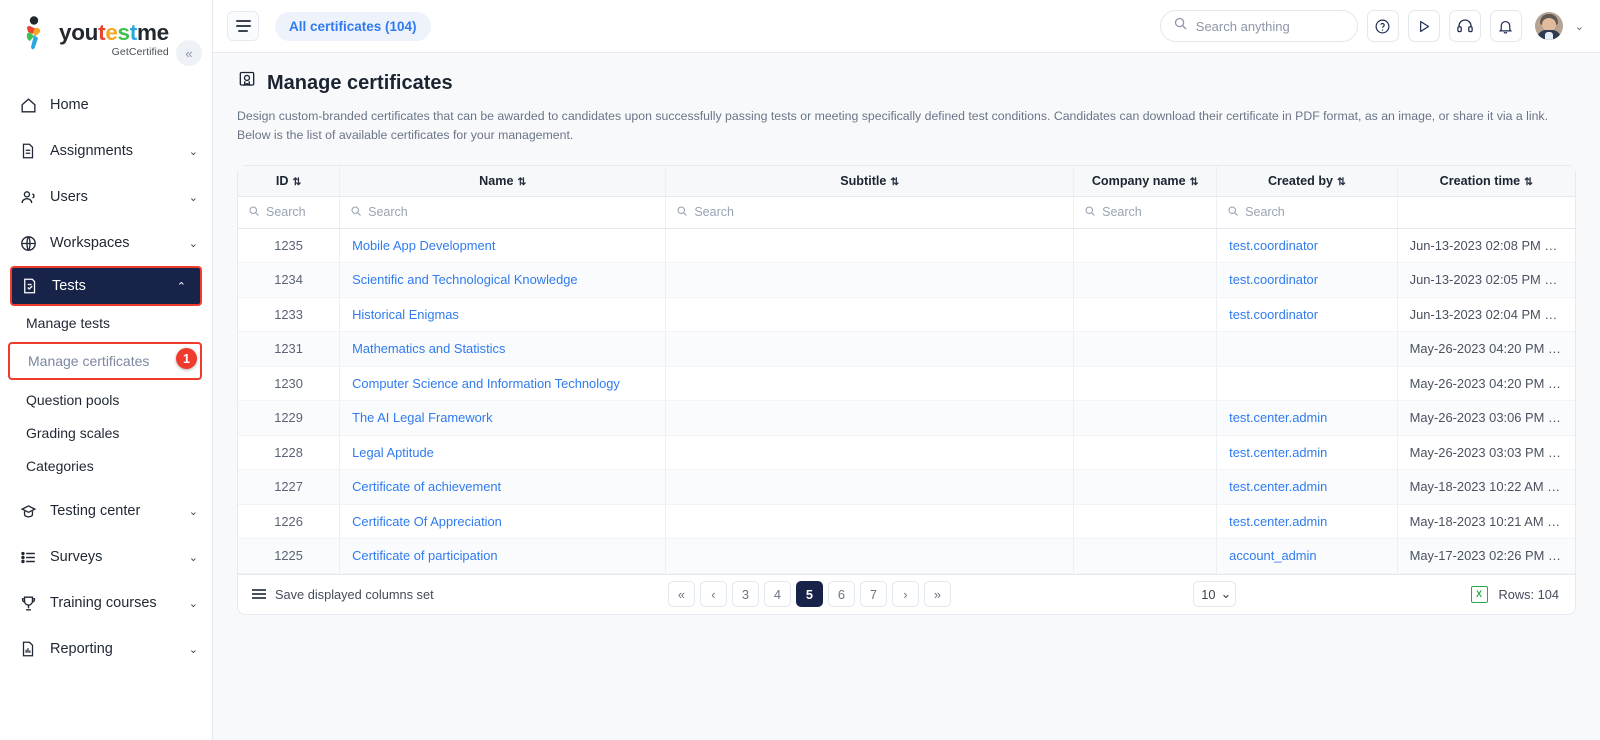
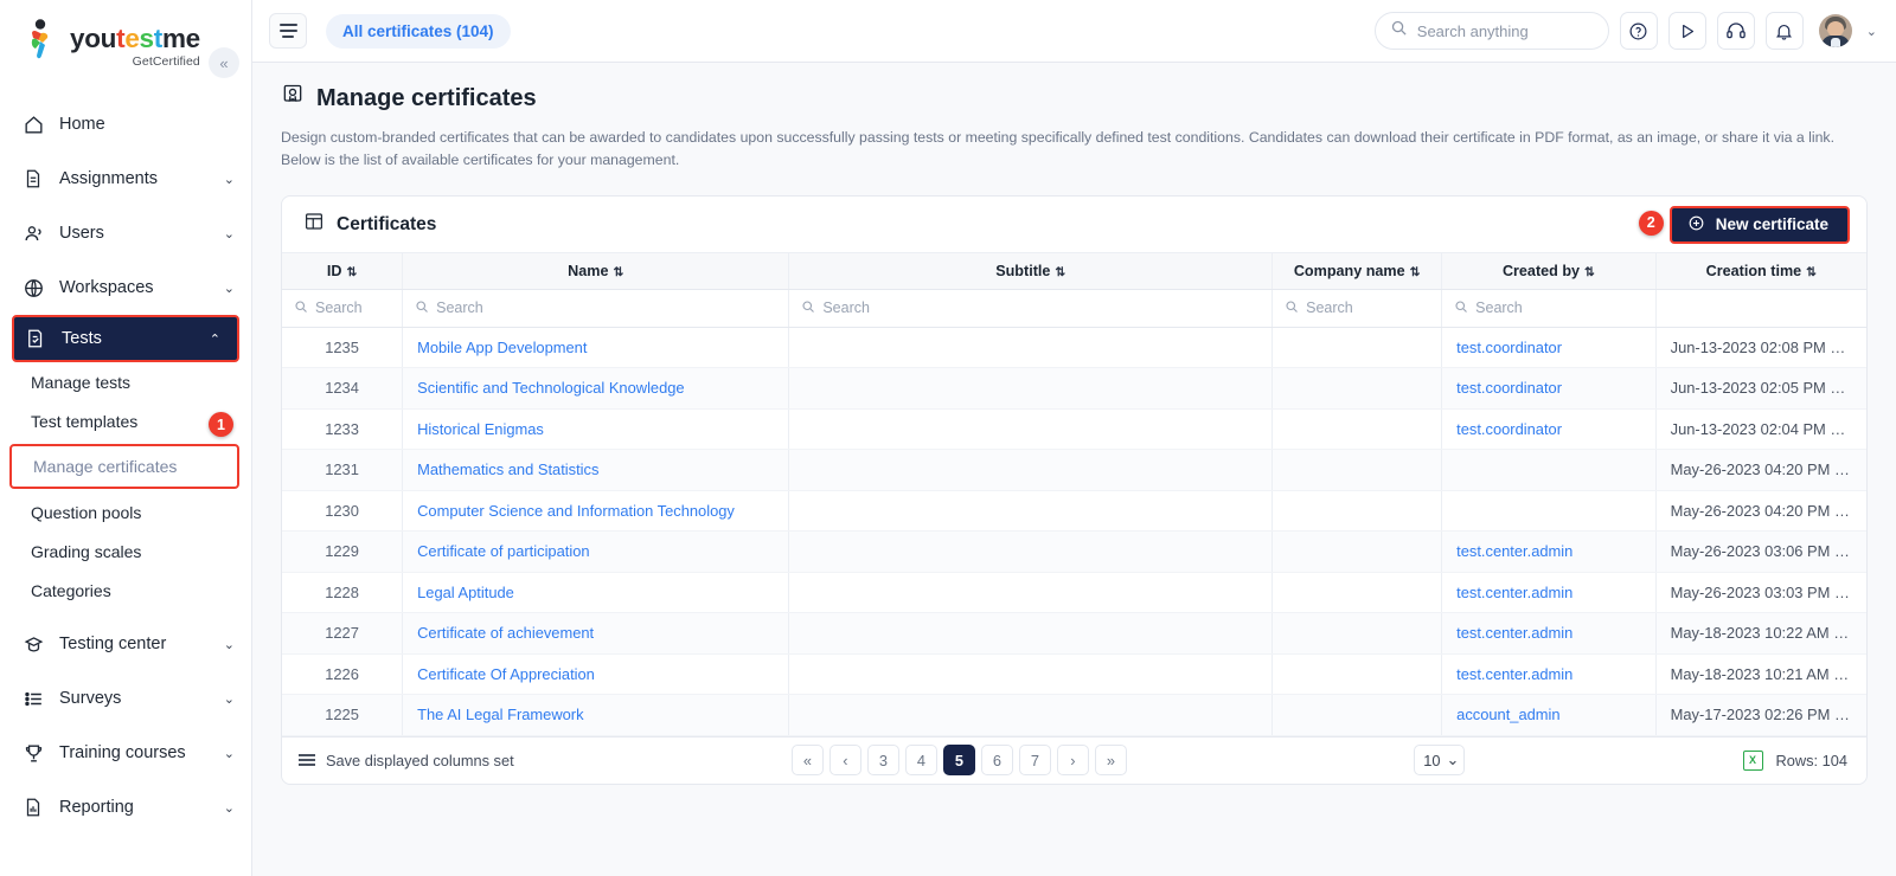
  youtestme
  GetCertified
  «
  Home
  Assignments
  ⌄
  Users
  ⌄
  Workspaces
  ⌄
  Tests
  ⌃
  Manage tests
+ Test templates
  Manage certificates
  Question pools
  Grading scales
  Categories
  Testing center
  ⌄
  Surveys
  ⌄
  Training courses
  ⌄
  Reporting
  ⌄
  1
  All certificates (104)
  Search anything
  ⌄
  Manage certificates
  Design custom-branded certificates that can be awarded to candidates upon successfully passing tests or meeting specifically defined test conditions. Candidates can download their certificate in PDF format, as an image, or share it via a link. Below is the list of available certificates for your management.
+ Certificates
+ 2
+ New certificate
  ID ⇅	Name ⇅	Subtitle ⇅	Company name ⇅	Created by ⇅	Creation time ⇅
  Search	Search	Search	Search	Search
  1235	Mobile App Development			test.coordinator	Jun-13-2023 02:08 PM CEST
  1234	Scientific and Technological Knowledge			test.coordinator	Jun-13-2023 02:05 PM CEST
  1233	Historical Enigmas			test.coordinator	Jun-13-2023 02:04 PM CEST
  1231	Mathematics and Statistics				May-26-2023 04:20 PM CES
  1230	Computer Science and Information Technology				May-26-2023 04:20 PM CES
- 1229	The AI Legal Framework			test.center.admin	May-26-2023 03:06 PM CES
+ 1229	Certificate of participation			test.center.admin	May-26-2023 03:06 PM CES
  1228	Legal Aptitude			test.center.admin	May-26-2023 03:03 PM CES
  1227	Certificate of achievement			test.center.admin	May-18-2023 10:22 AM CES
  1226	Certificate Of Appreciation			test.center.admin	May-18-2023 10:21 AM CES
- 1225	Certificate of participation			account_admin	May-17-2023 02:26 PM CES
+ 1225	The AI Legal Framework			account_admin	May-17-2023 02:26 PM CES
  Save displayed columns set
  «
  ‹
  3
  4
  5
  6
  7
  ›
  »
  10
  ⌄
  X
  Rows: 104
